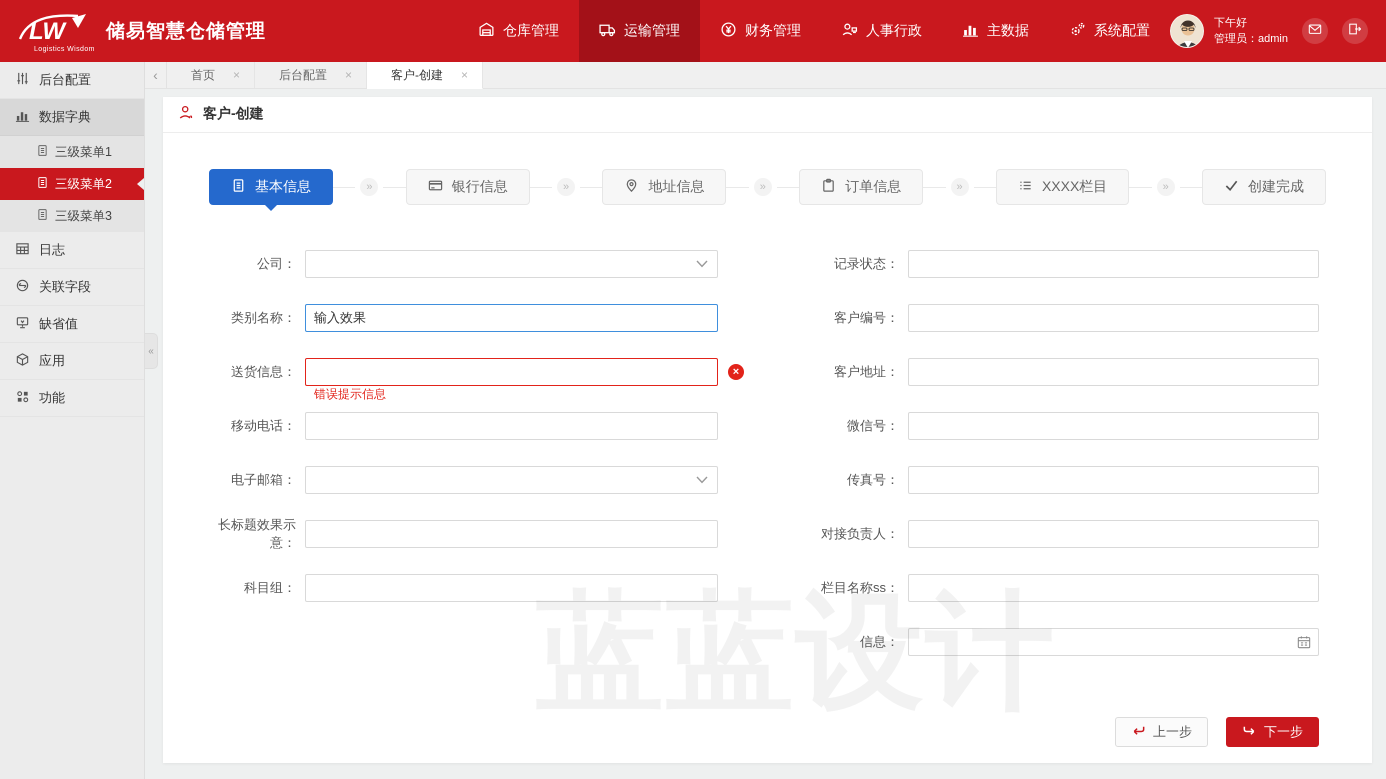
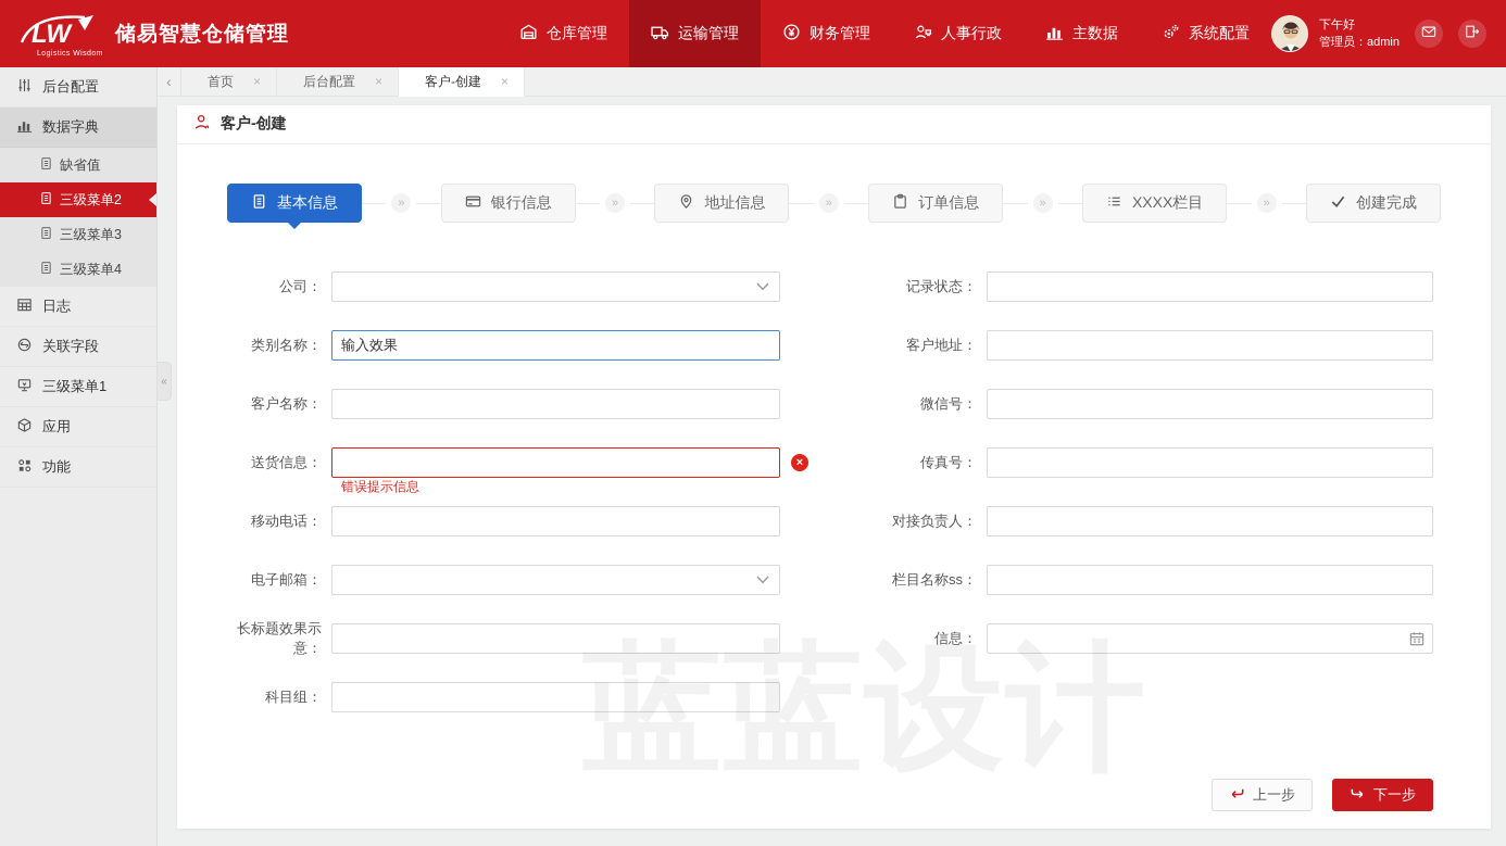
  LW
  储易智慧仓储管理
  仓库管理
  运输管理
  财务管理
  人事行政
  主数据
  系统配置
  下午好
  管理员：admin
  后台配置
  数据字典
- 三级菜单1
+ 缺省值
  三级菜单2
  三级菜单3
+ 三级菜单4
  日志
  关联字段
- 缺省值
+ 三级菜单1
  应用
  功能
  «
  ‹
  首页
  ×
  后台配置
  ×
  客户-创建
  ×
  客户-创建
  基本信息
  »
  银行信息
  »
  地址信息
  »
  订单信息
  »
  XXXX栏目
  »
  创建完成
  公司：
  类别名称：
  输入效果
+ 客户名称：
  送货信息：
  ×
  错误提示信息
  移动电话：
  电子邮箱：
  长标题效果示意：
  科目组：
  记录状态：
- 客户编号：
  客户地址：
  微信号：
  传真号：
  对接负责人：
  栏目名称ss：
  信息：
  上一步
  下一步
  蓝蓝设计
